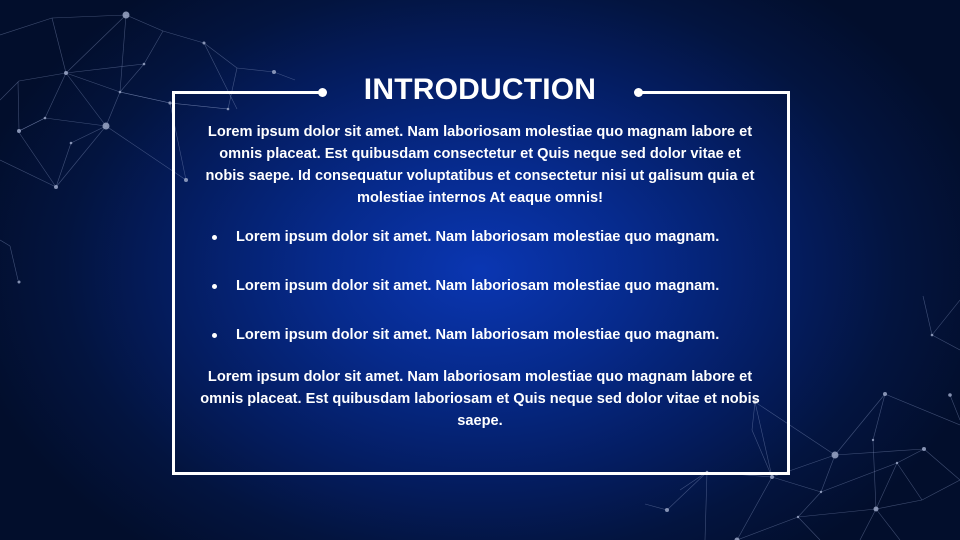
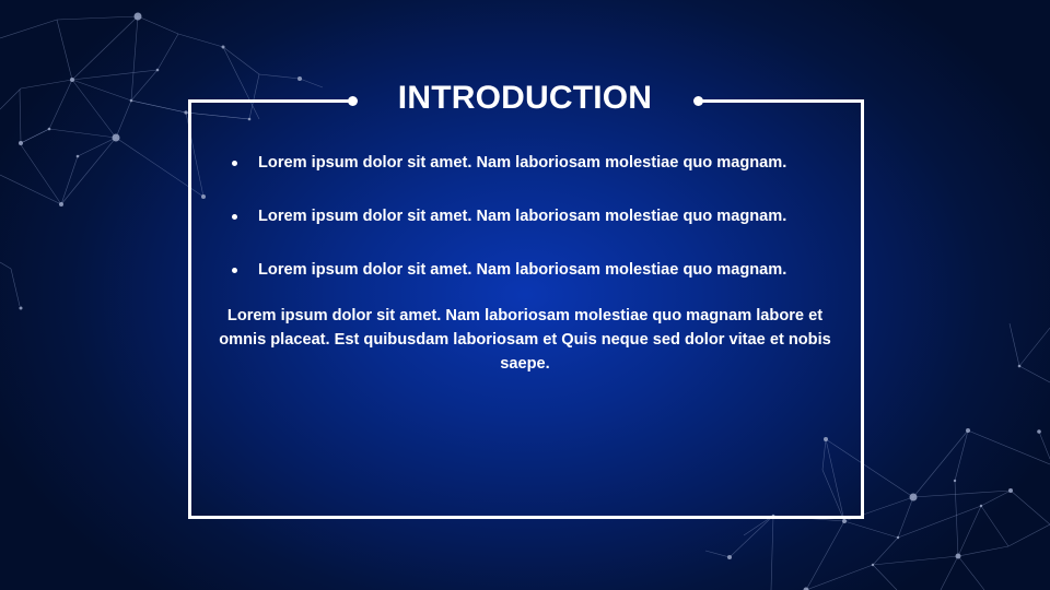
  INTRODUCTION
- Lorem ipsum dolor sit amet. Nam laboriosam molestiae quo magnam labore et omnis placeat. Est quibusdam consectetur et Quis neque sed dolor vitae et nobis saepe. Id consequatur voluptatibus et consectetur nisi ut galisum quia et molestiae internos At eaque omnis!
  Lorem ipsum dolor sit amet. Nam laboriosam molestiae quo magnam.
  Lorem ipsum dolor sit amet. Nam laboriosam molestiae quo magnam.
  Lorem ipsum dolor sit amet. Nam laboriosam molestiae quo magnam.
  Lorem ipsum dolor sit amet. Nam laboriosam molestiae quo magnam labore et omnis placeat. Est quibusdam laboriosam et Quis neque sed dolor vitae et nobis saepe.
